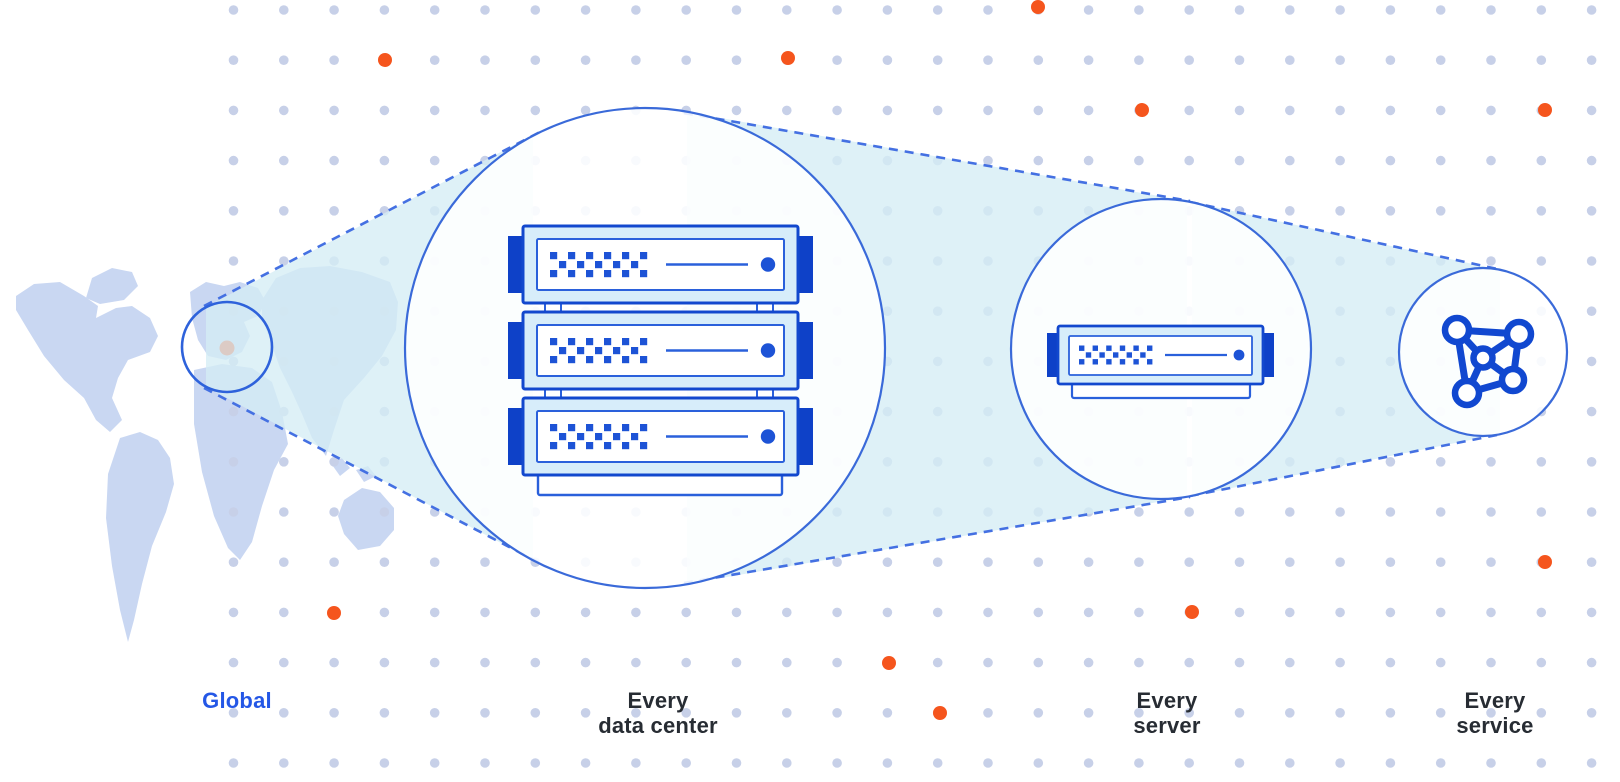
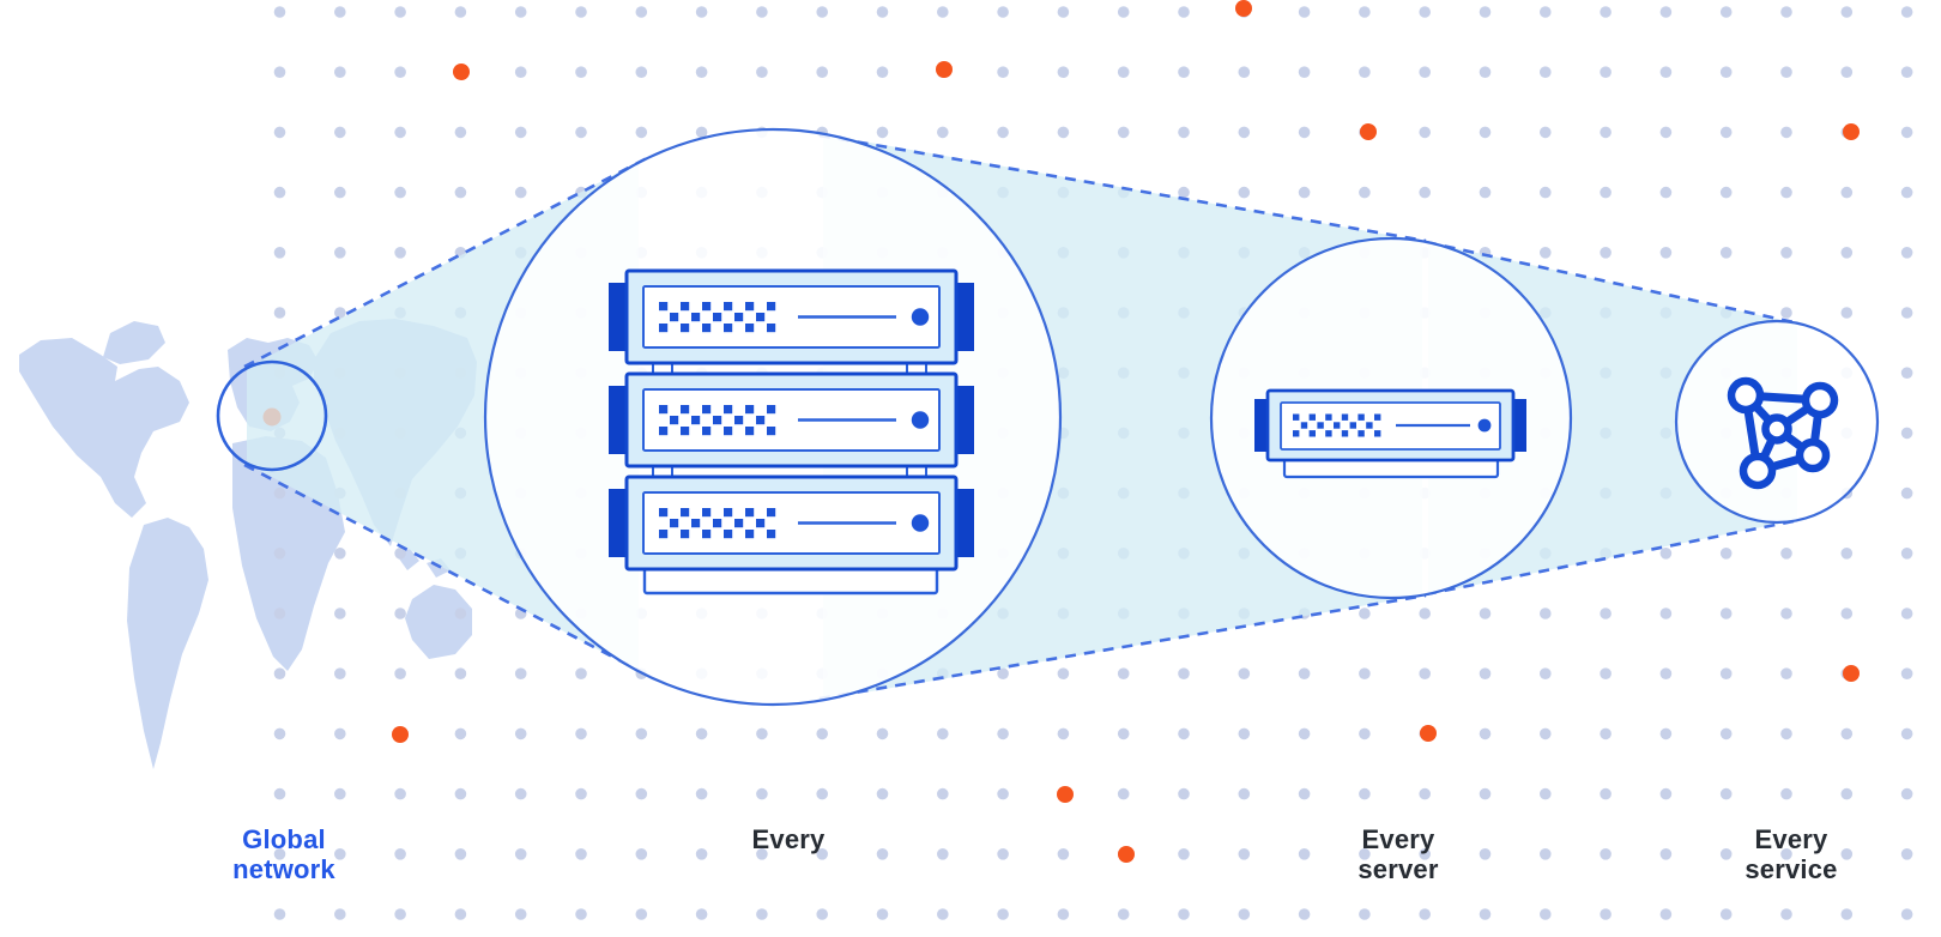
  Global
+ network
  Every
- data center
  Every
  server
  Every
  service
